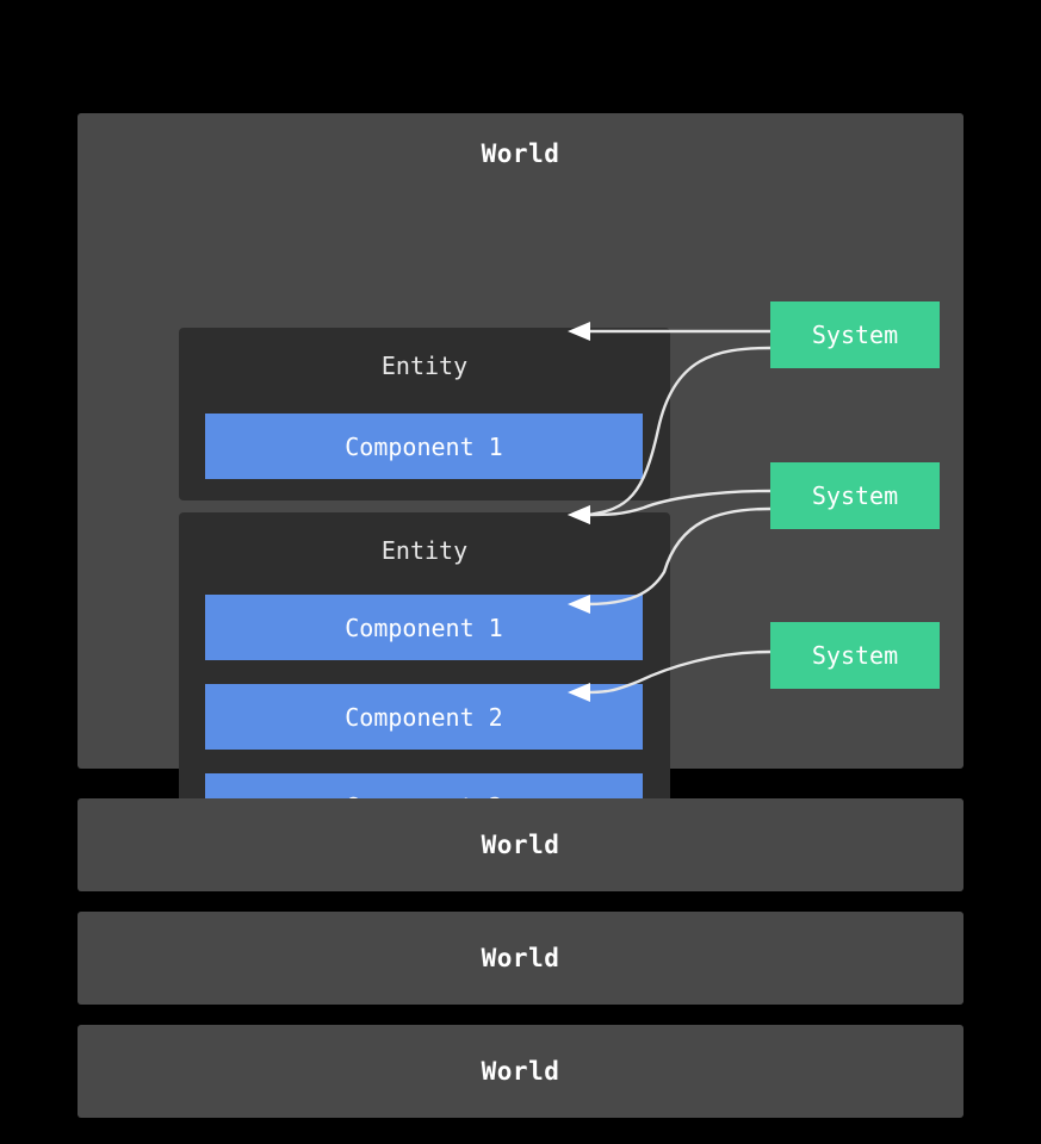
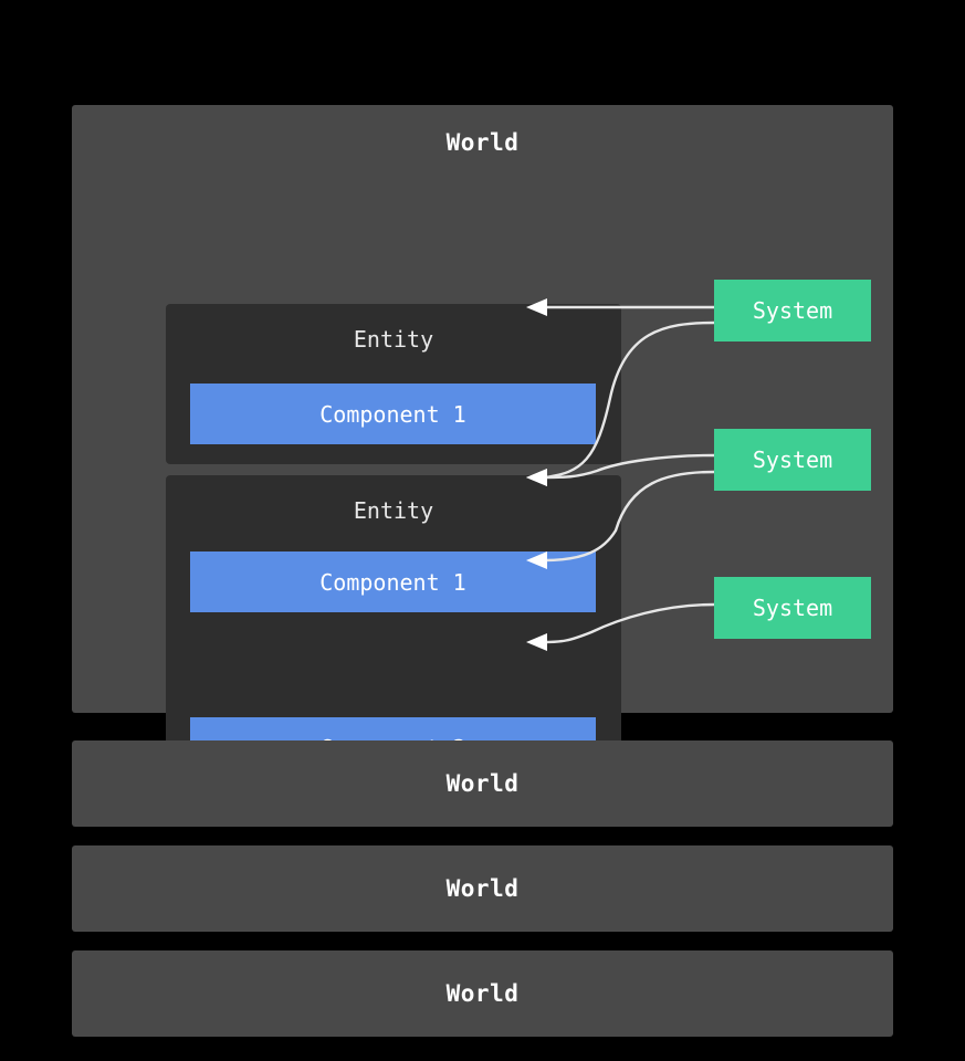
  World
  Entity
  Component 1
  Entity
  Component 1
- Component 2
  System
  System
  System
  World
  World
  World
